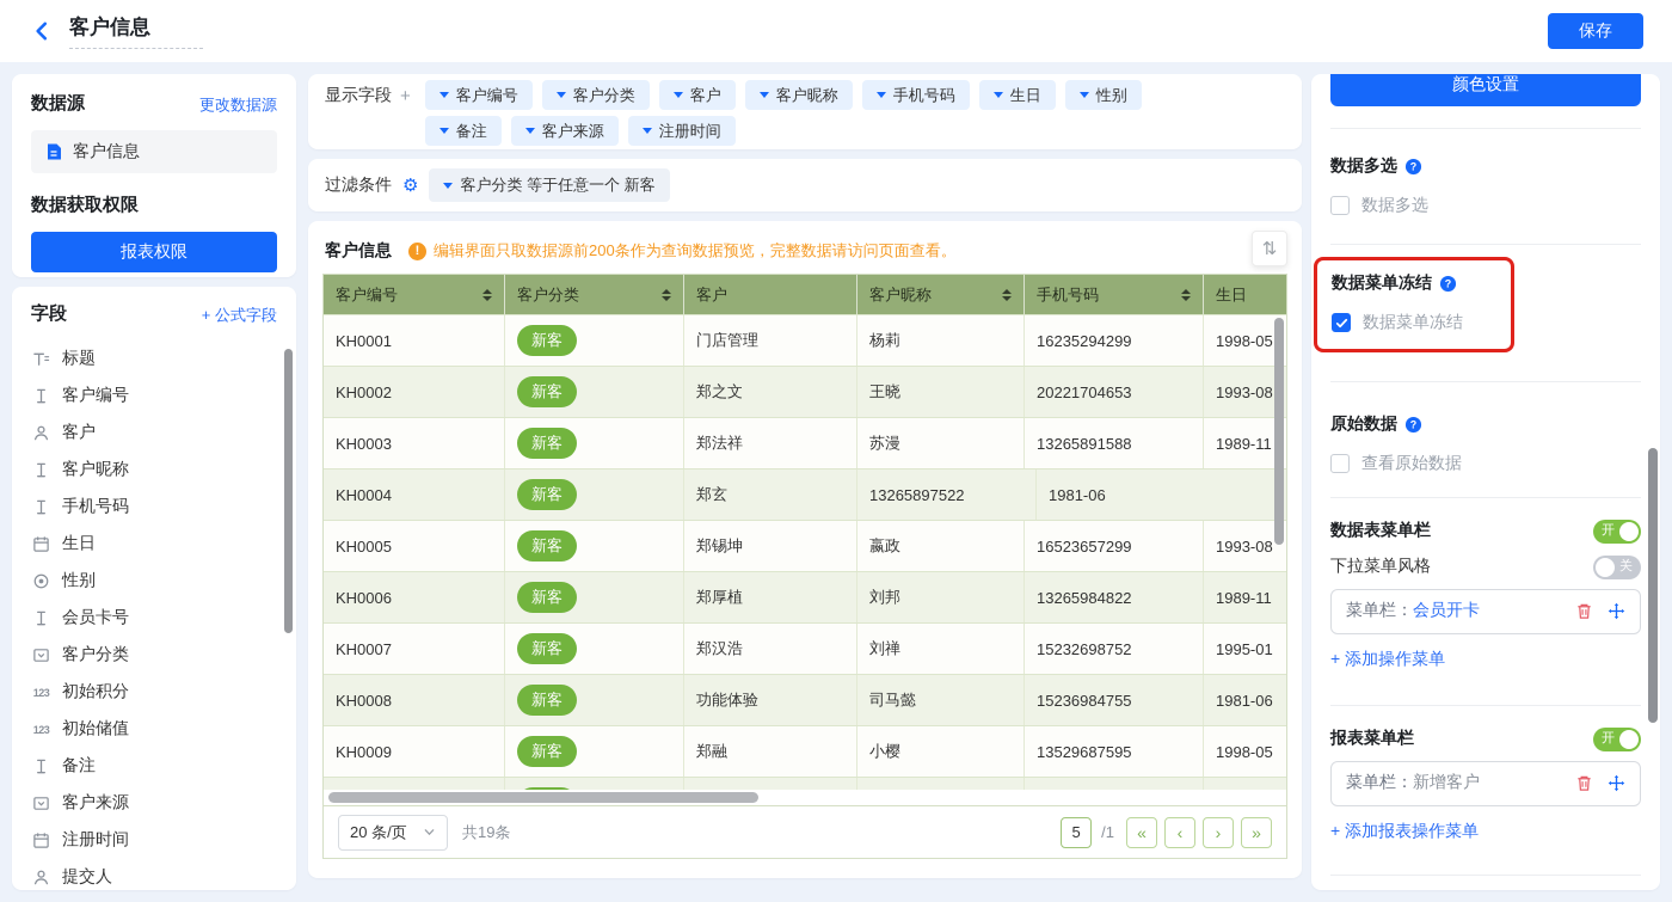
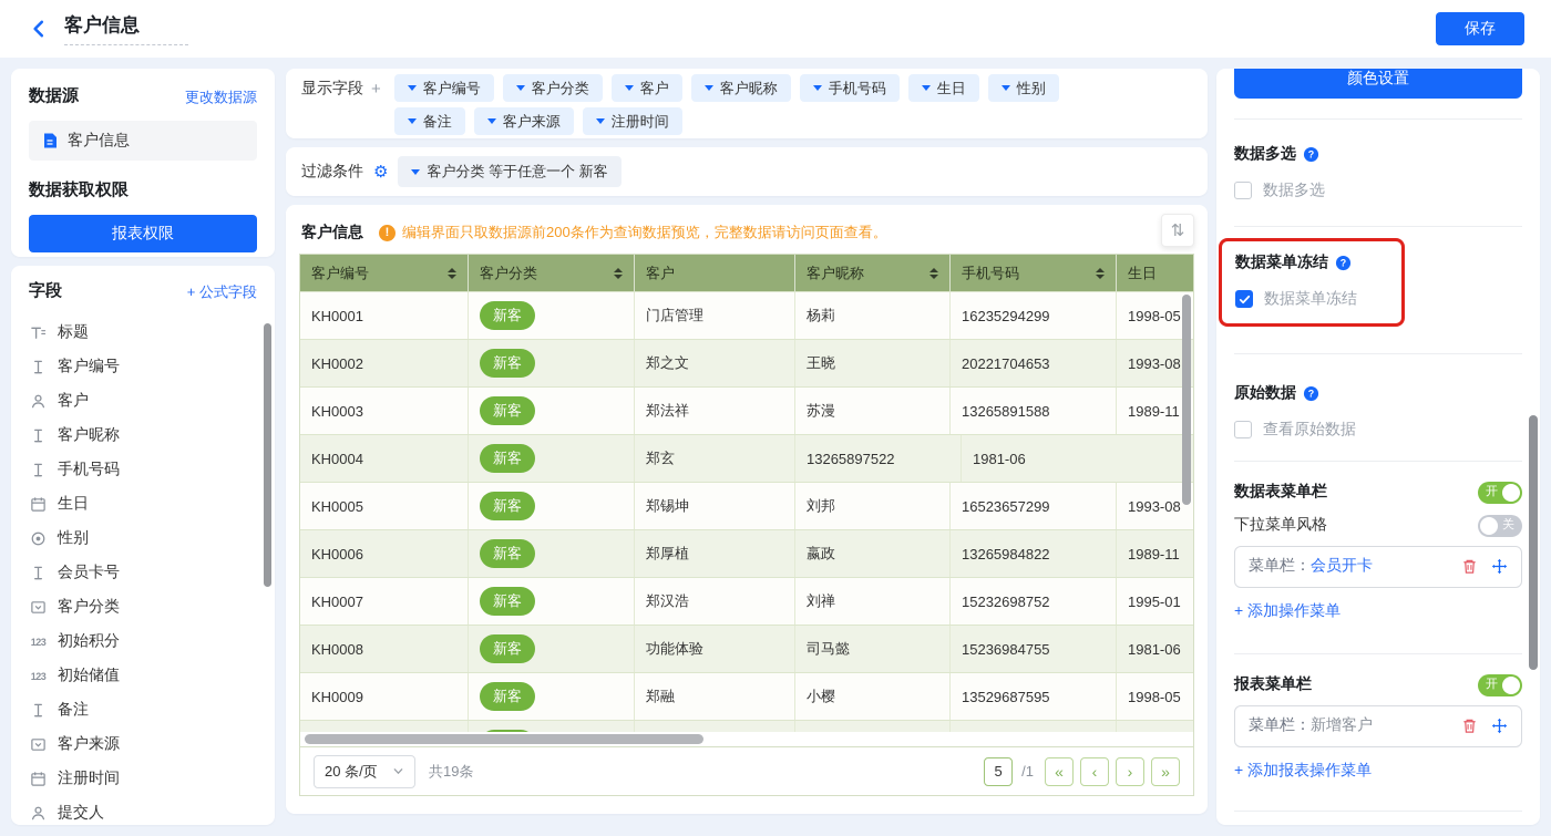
  客户信息
  保存
  数据源
  更改数据源
  客户信息
  数据获取权限
  报表权限
  字段
  + 公式字段
  标题
  客户编号
  客户
  客户昵称
  手机号码
  生日
  性别
  会员卡号
  客户分类
  123
  初始积分
  123
  初始储值
  备注
  客户来源
  注册时间
  提交人
  显示字段
  +
  客户编号
  客户分类
  客户
  客户昵称
  手机号码
  生日
  性别
  备注
  客户来源
  注册时间
  过滤条件
  ⚙
  客户分类 等于任意一个 新客
  客户信息
  !
  编辑界面只取数据源前200条作为查询数据预览，完整数据请访问页面查看。
  ⇅
  客户编号
  客户分类
  客户
  客户昵称
  手机号码
  生日
  KH0001
  新客
  门店管理
  杨莉
  16235294299
  1998-05
  KH0002
  新客
  郑之文
  王晓
  20221704653
  1993-08
  KH0003
  新客
  郑法祥
  苏漫
  13265891588
  1989-11
  KH0004
  新客
  郑玄
  13265897522
  1981-06
  KH0005
  新客
  郑锡坤
- 嬴政
+ 刘邦
  16523657299
  1993-08
  KH0006
  新客
  郑厚植
- 刘邦
+ 嬴政
  13265984822
  1989-11
  KH0007
  新客
  郑汉浩
  刘禅
  15232698752
  1995-01
  KH0008
  新客
  功能体验
  司马懿
  15236984755
  1981-06
  KH0009
  新客
  郑融
  小樱
  13529687595
  1998-05
  20 条/页
  共19条
  5
  /1
  «
  ‹
  ›
  »
  颜色设置
  数据多选
  ?
  数据多选
  数据菜单冻结
  ?
  数据菜单冻结
  原始数据
  ?
  查看原始数据
  数据表菜单栏
  开
  下拉菜单风格
  关
  菜单栏：
  会员开卡
  + 添加操作菜单
  报表菜单栏
  开
  菜单栏：
  新增客户
  + 添加报表操作菜单
